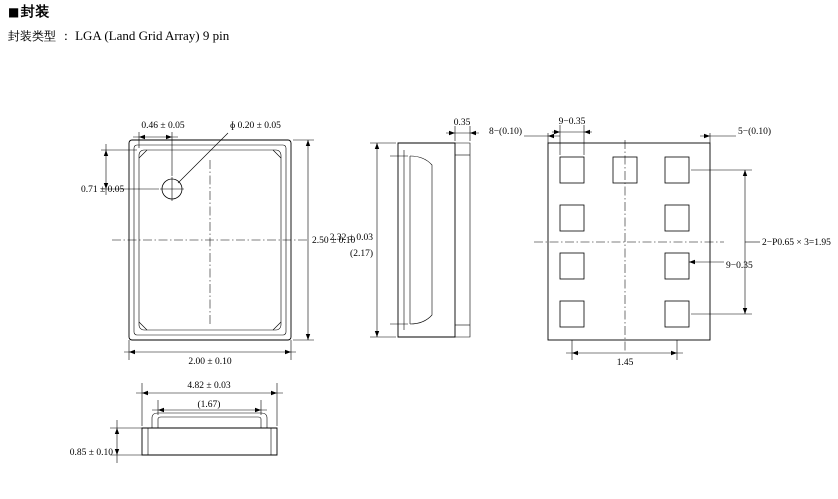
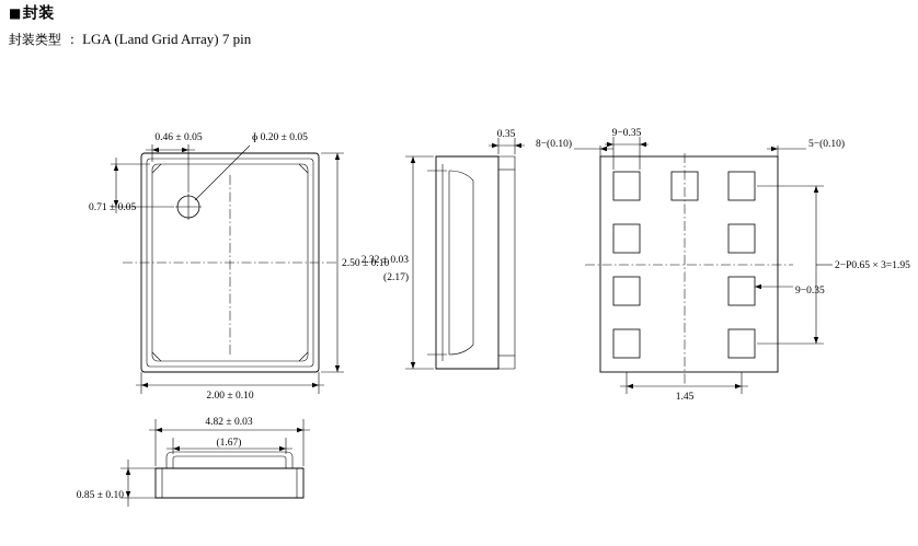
  ■封装
- 封装类型 ： LGA (Land Grid Array) 9 pin
+ 封装类型 ： LGA (Land Grid Array) 7 pin
  0.46 ± 0.05
  ɸ 0.20 ± 0.05
  0.71 ± 0.05
  2.50 ± 0.10
  2.00 ± 0.10
  0.35
  2.32 ± 0.03
  (2.17)
  9−0.35
  8−(0.10)
  5−(0.10)
  2−P0.65 × 3=1.95
  9−0.35
  1.45
  4.82 ± 0.03
  (1.67)
  0.85 ± 0.10
